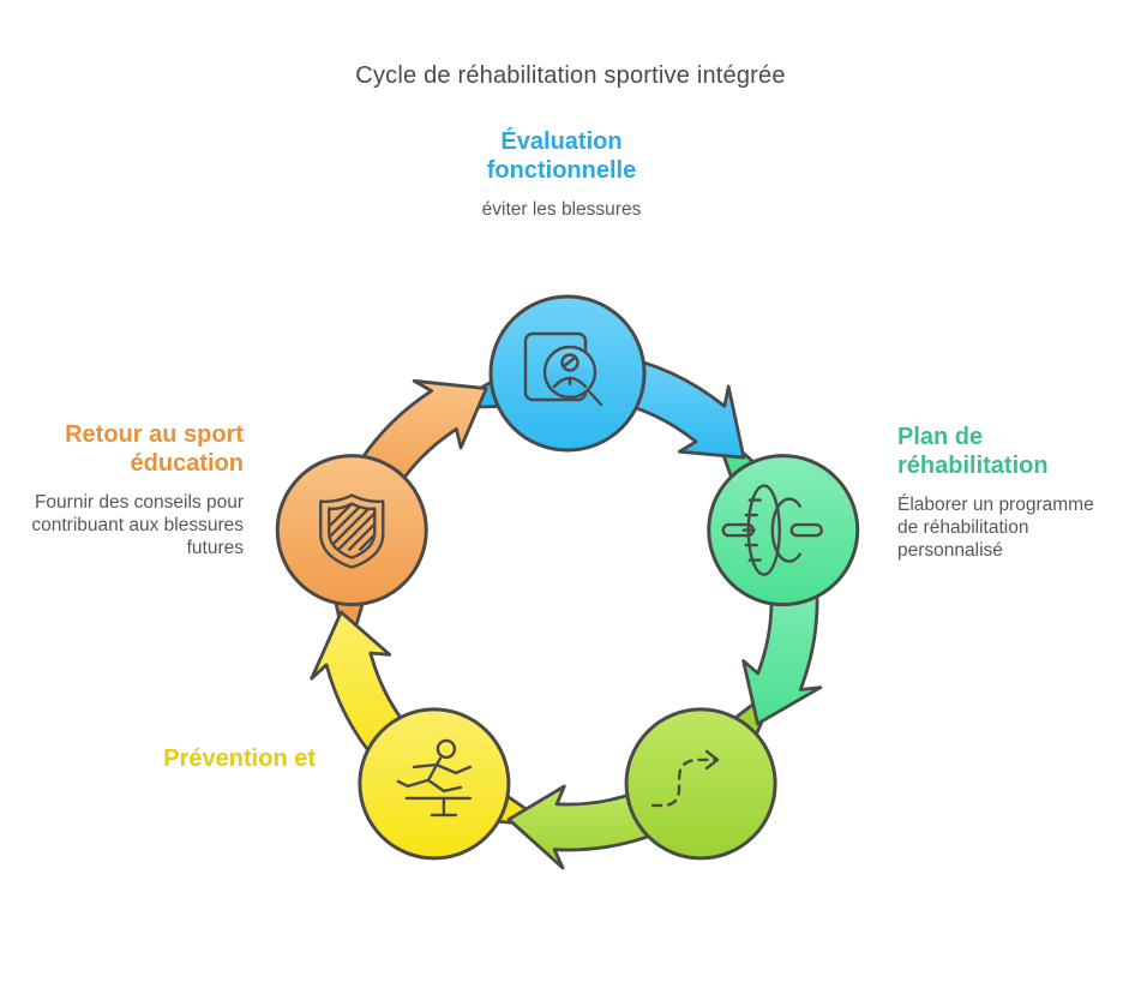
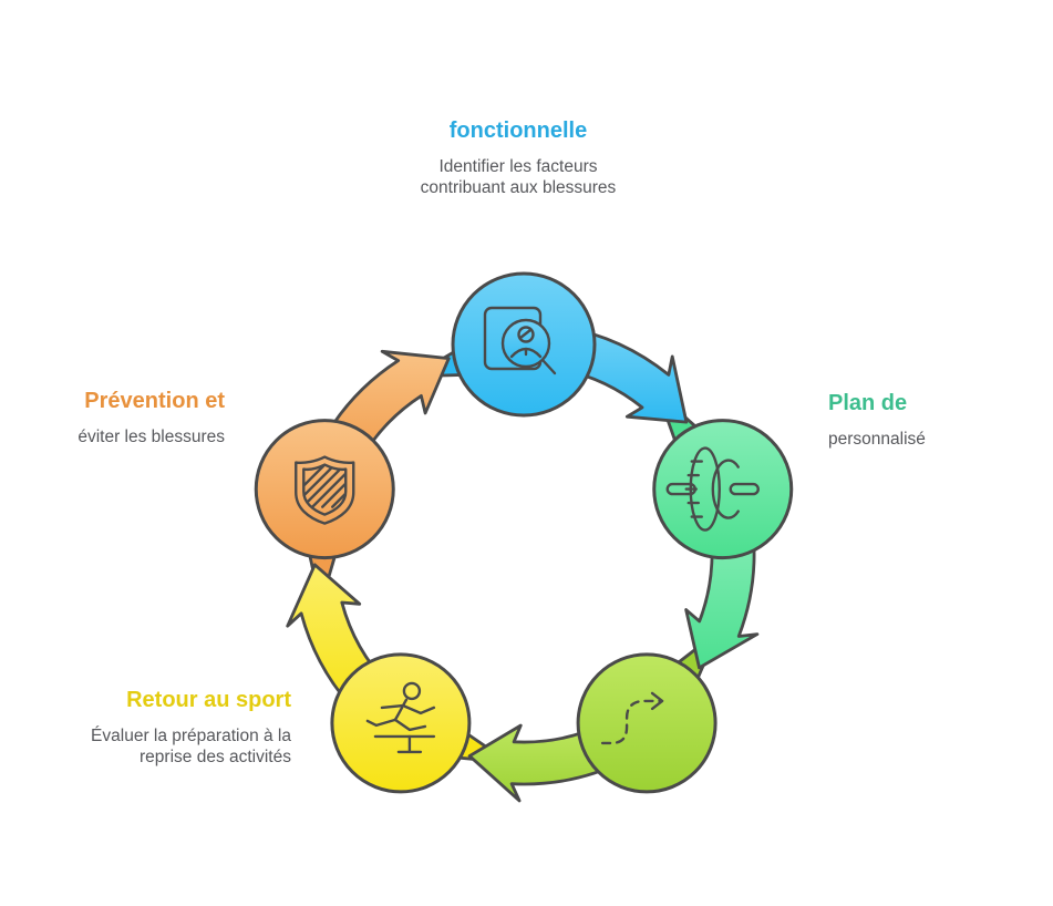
- Cycle de réhabilitation sportive intégrée
- Évaluation
  fonctionnelle
+ Identifier les facteurs
- éviter les blessures
+ contribuant aux blessures
  Plan de
- réhabilitation
- Élaborer un programme
- de réhabilitation
  personnalisé
- Prévention et
+ Retour au sport
+ Évaluer la préparation à la
+ reprise des activités
- Retour au sport
+ Prévention et
- éducation
- Fournir des conseils pour
- contribuant aux blessures
+ éviter les blessures
- futures
